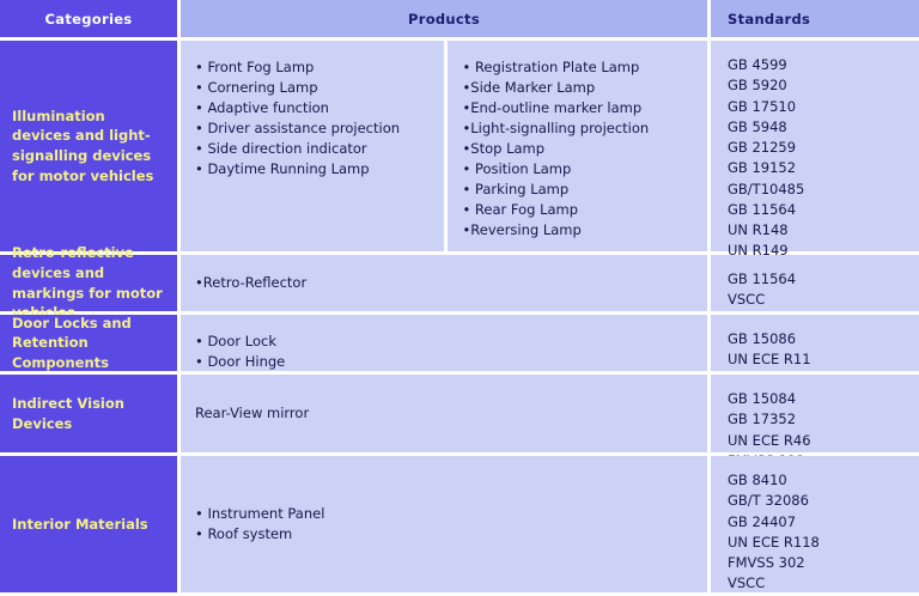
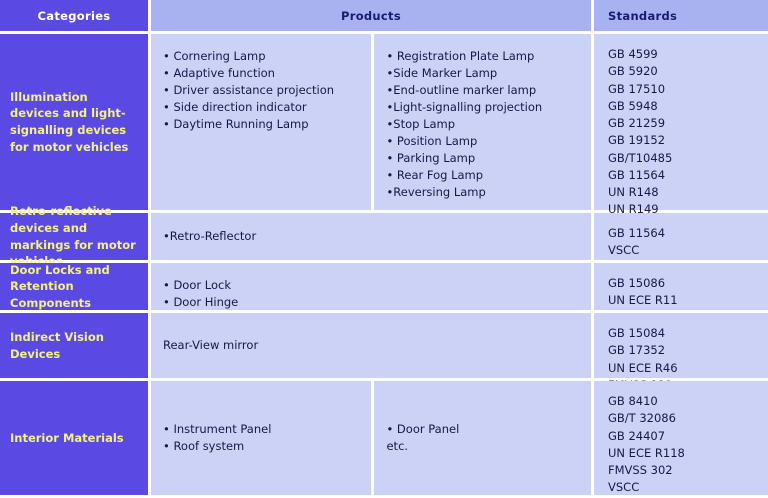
  Categories
  Products
  Standards
  Illumination devices and light-signalling devices for motor vehicles
- • Front Fog Lamp
  • Cornering Lamp
  • Adaptive function
  • Driver assistance projection
  • Side direction indicator
  • Daytime Running Lamp
  • Registration Plate Lamp
  •Side Marker Lamp
  •End-outline marker lamp
  •Light-signalling projection
  •Stop Lamp
  • Position Lamp
  • Parking Lamp
  • Rear Fog Lamp
  •Reversing Lamp
  GB 4599
  GB 5920
  GB 17510
  GB 5948
  GB 21259
  GB 19152
  GB/T10485
  GB 11564
  UN R148
  UN R149
  Retro-reflective devices and markings for motor
  •Retro-Reflector
  GB 11564
  VSCC
  Door Locks and Retention Components
  • Door Lock
  • Door Hinge
  GB 15086
  UN ECE R11
  Indirect Vision Devices
  Rear-View mirror
  GB 15084
  GB 17352
  UN ECE R46
  Interior Materials
  • Instrument Panel
  • Roof system
+ • Door Panel
+ etc.
  GB 8410
  GB/T 32086
  GB 24407
  UN ECE R118
  FMVSS 302
  VSCC
